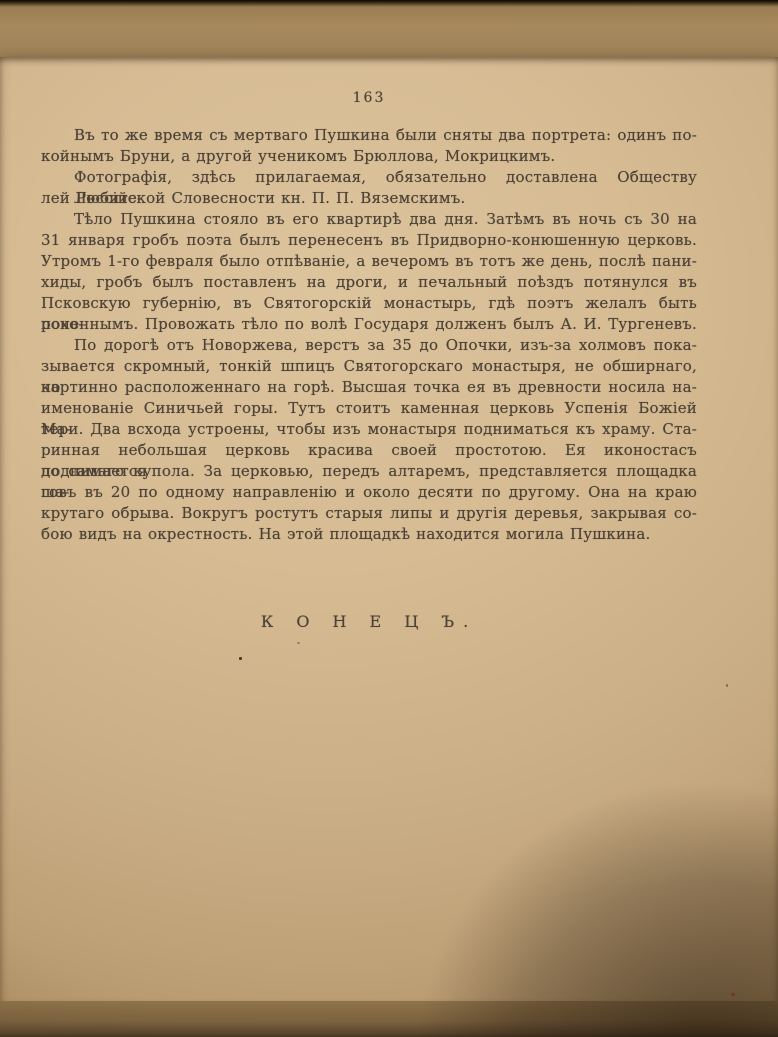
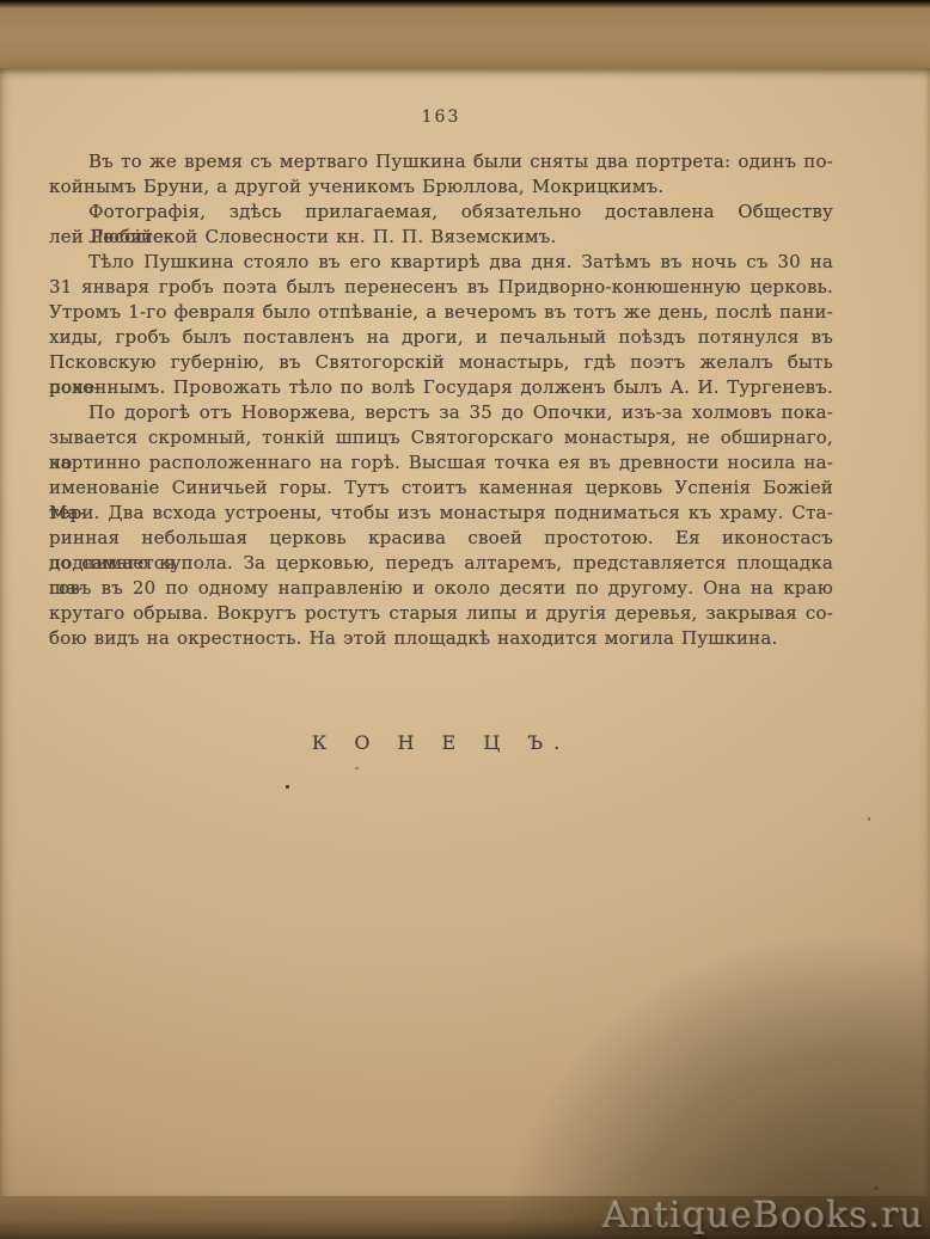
+ AntiqueBooks.ru
